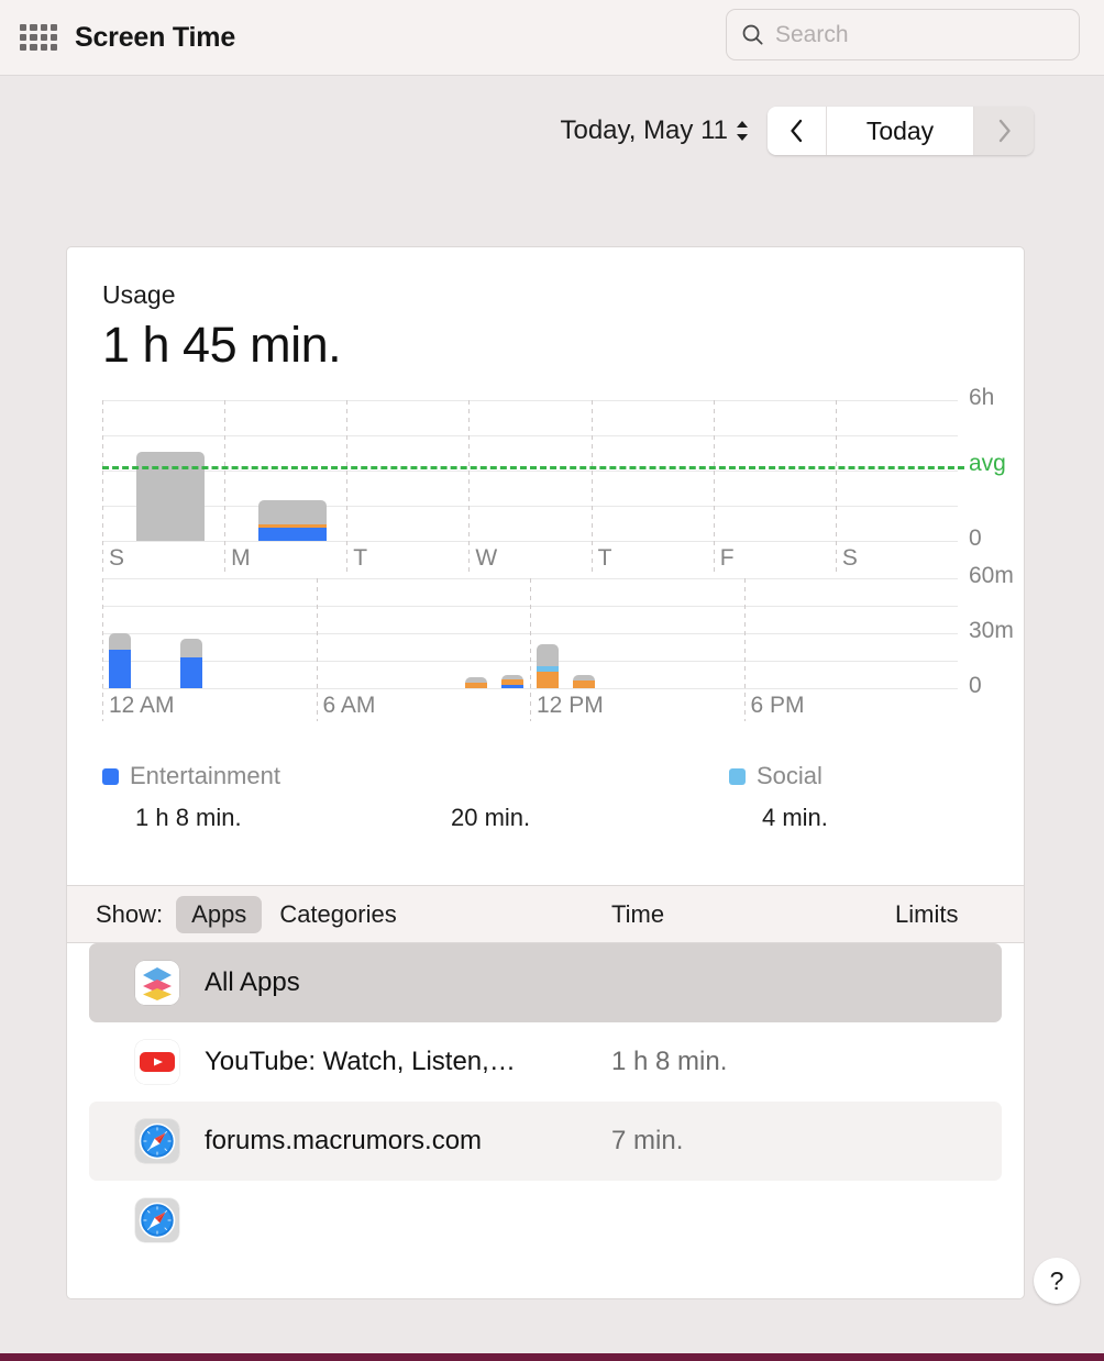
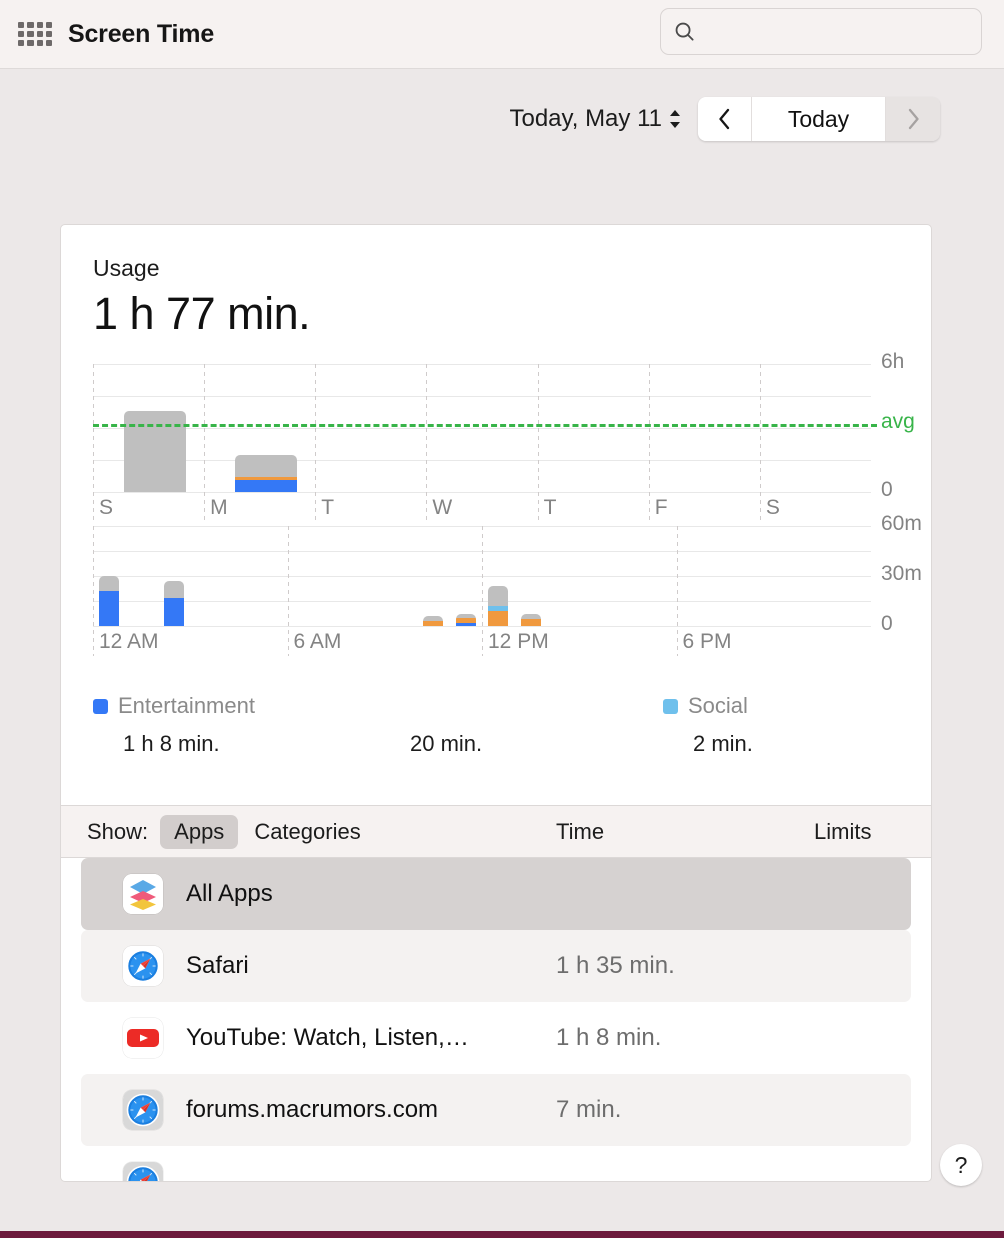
  Screen Time
- Search
  Today, May 11
  Today
  Usage
- 1 h 45 min.
+ 1 h 77 min.
  6h
  0
  S
  M
  T
  W
  T
  F
  S
  avg
  60m
  30m
  0
  12 AM
  6 AM
  12 PM
  6 PM
  Entertainment
  Social
  1 h 8 min.
  20 min.
- 4 min.
+ 2 min.
  Show:
  Apps
  Categories
  Time
  Limits
  All Apps
+ Safari
+ 1 h 35 min.
  YouTube: Watch, Listen,…
  1 h 8 min.
  forums.macrumors.com
  7 min.
  ?
